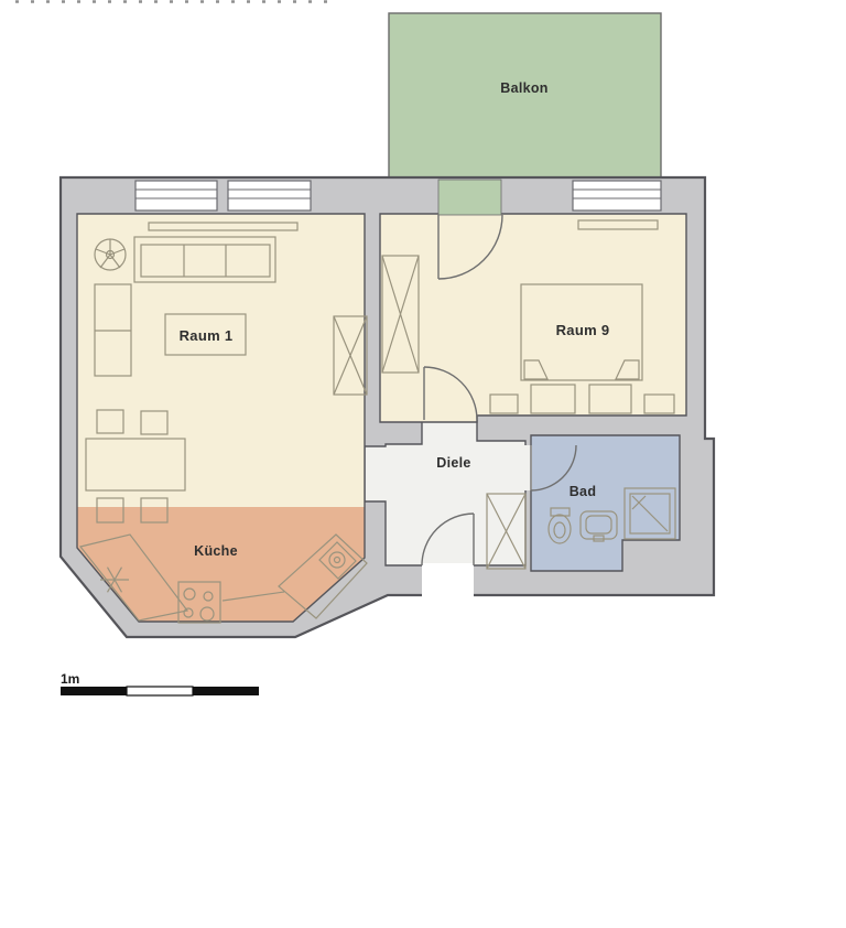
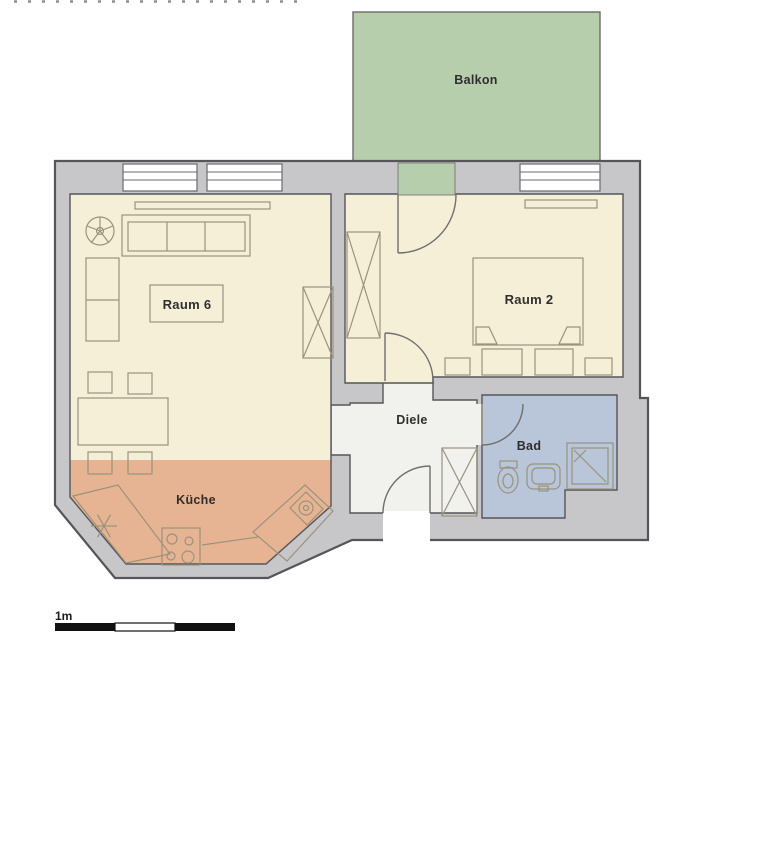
  Balkon
- Raum 1
+ Raum 6
- Raum 9
+ Raum 2
  Küche
  Diele
  Bad
  1m
